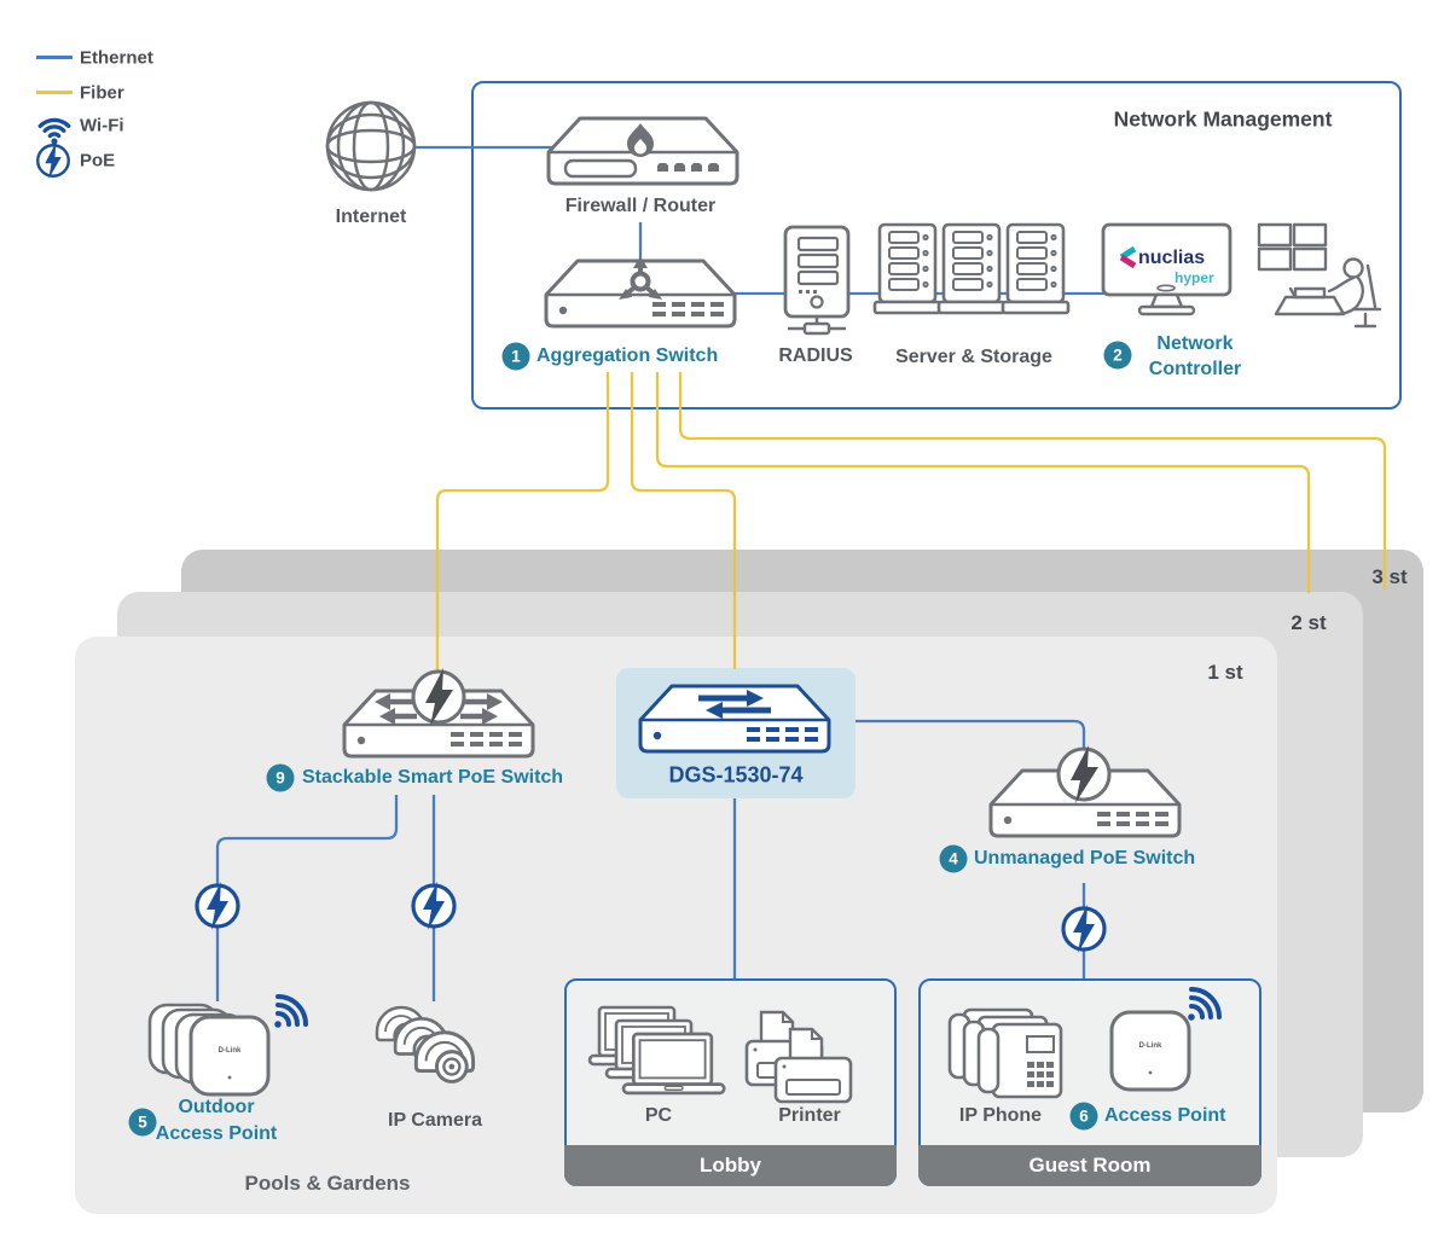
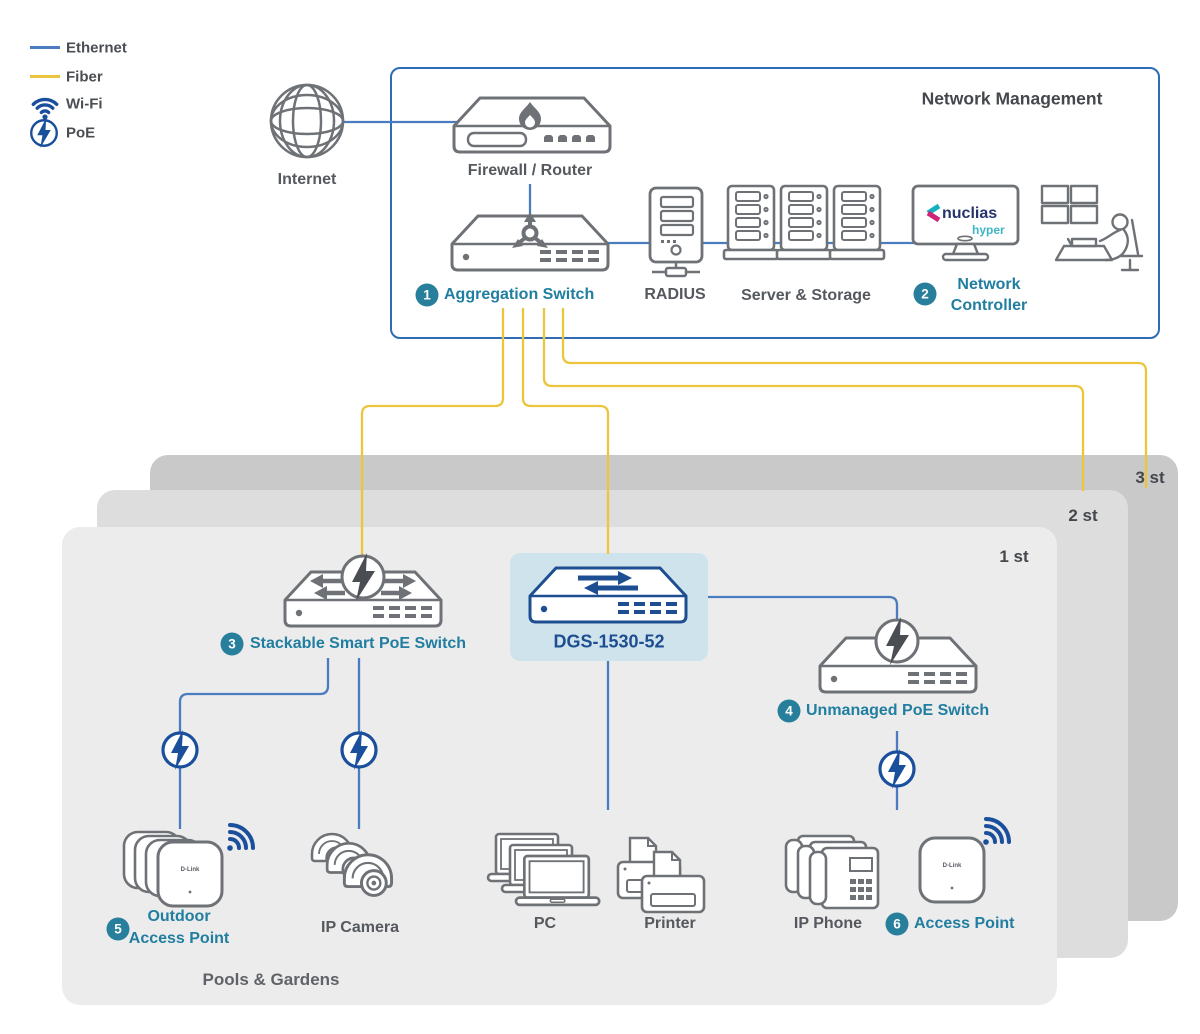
- Lobby
- Guest Room
  Ethernet
  Fiber
  Wi-Fi
  PoE
  Network Management
  Internet
  Firewall / Router
  1
  Aggregation Switch
  RADIUS
  Server & Storage
  2
  Network
  Controller
  nuclias
  hyper
  3 st
  2 st
  1 st
- 9
+ 3
  Stackable Smart PoE Switch
- DGS-1530-74
+ DGS-1530-52
  4
  Unmanaged PoE Switch
  5
  Outdoor
  Access Point
  IP Camera
  Pools & Gardens
  PC
  Printer
  IP Phone
  6
  Access Point
